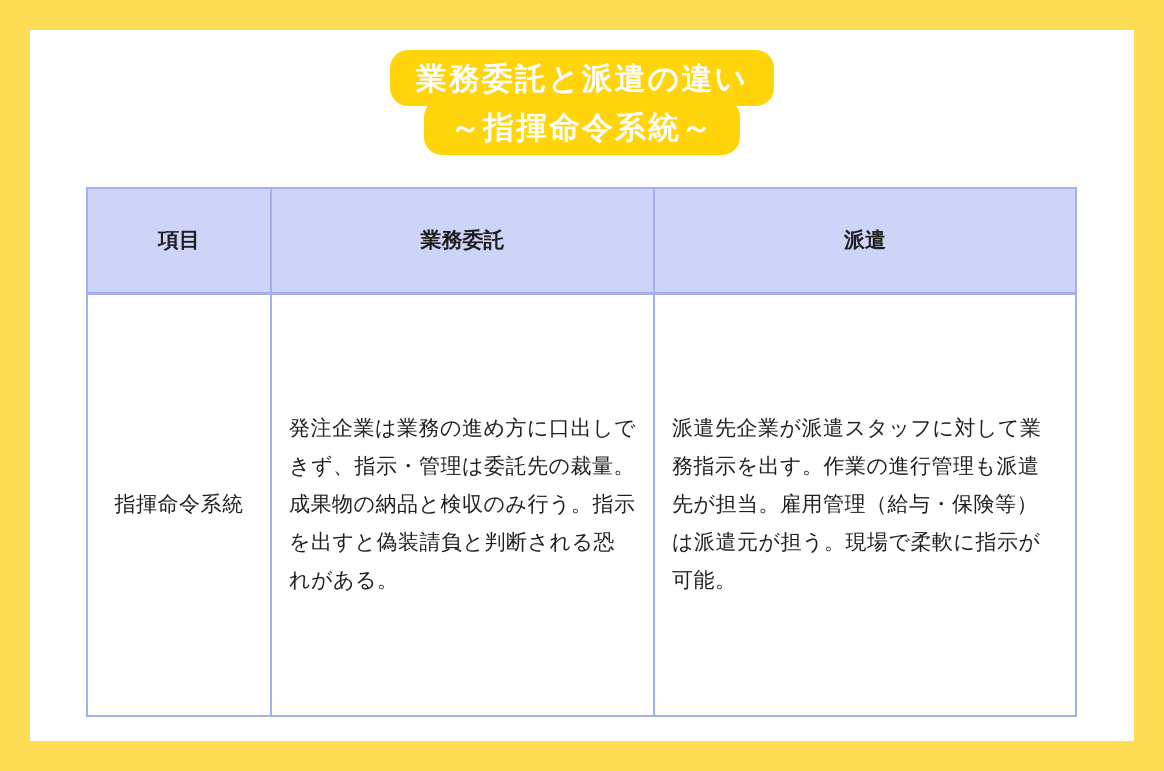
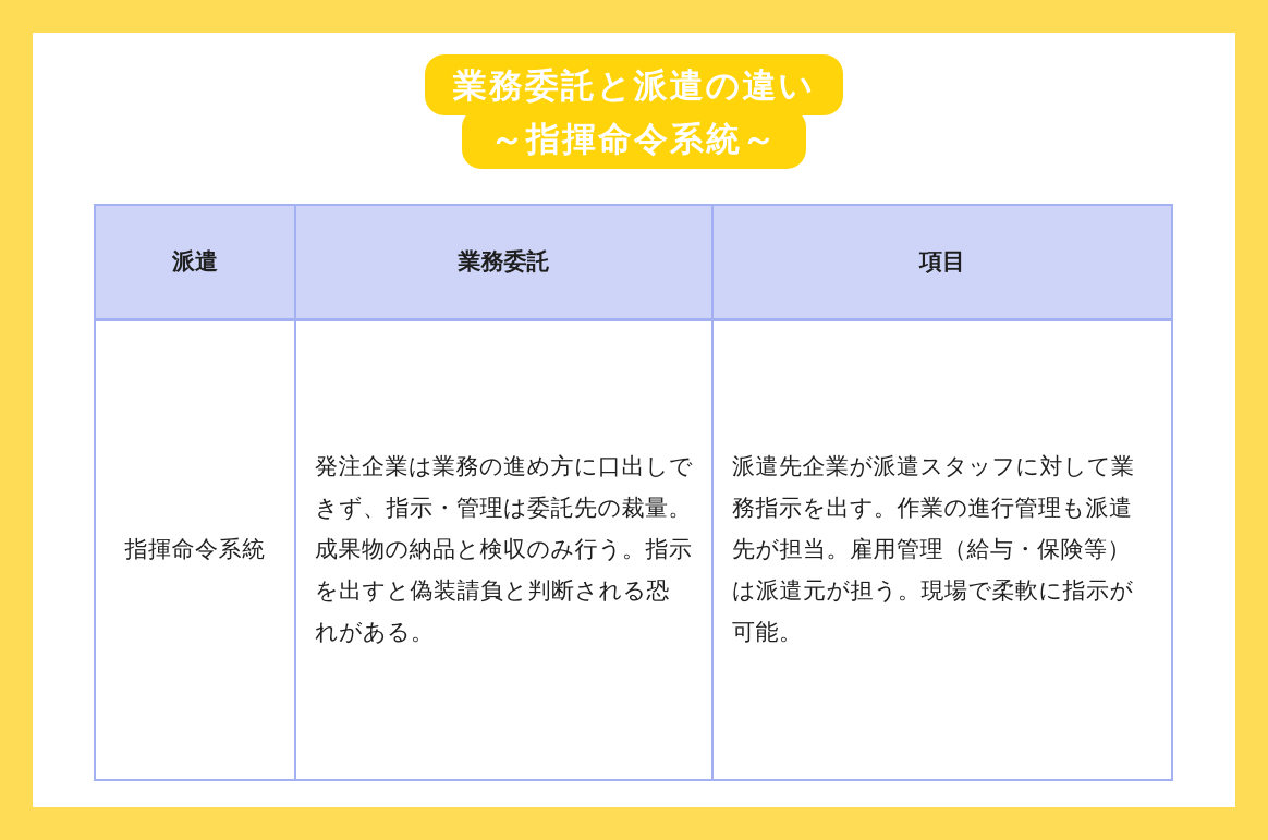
  業務委託と派遣の違い
  ～指揮命令系統～
- 項目
+ 派遣
  業務委託
- 派遣
+ 項目
  指揮命令系統
  発注企業は業務の進め方に口出しできず、指示・管理は委託先の裁量。成果物の納品と検収のみ行う。指示を出すと偽装請負と判断される恐れがある。
  派遣先企業が派遣スタッフに対して業務指示を出す。作業の進行管理も派遣先が担当。雇用管理（給与・保険等）は派遣元が担う。現場で柔軟に指示が可能。
